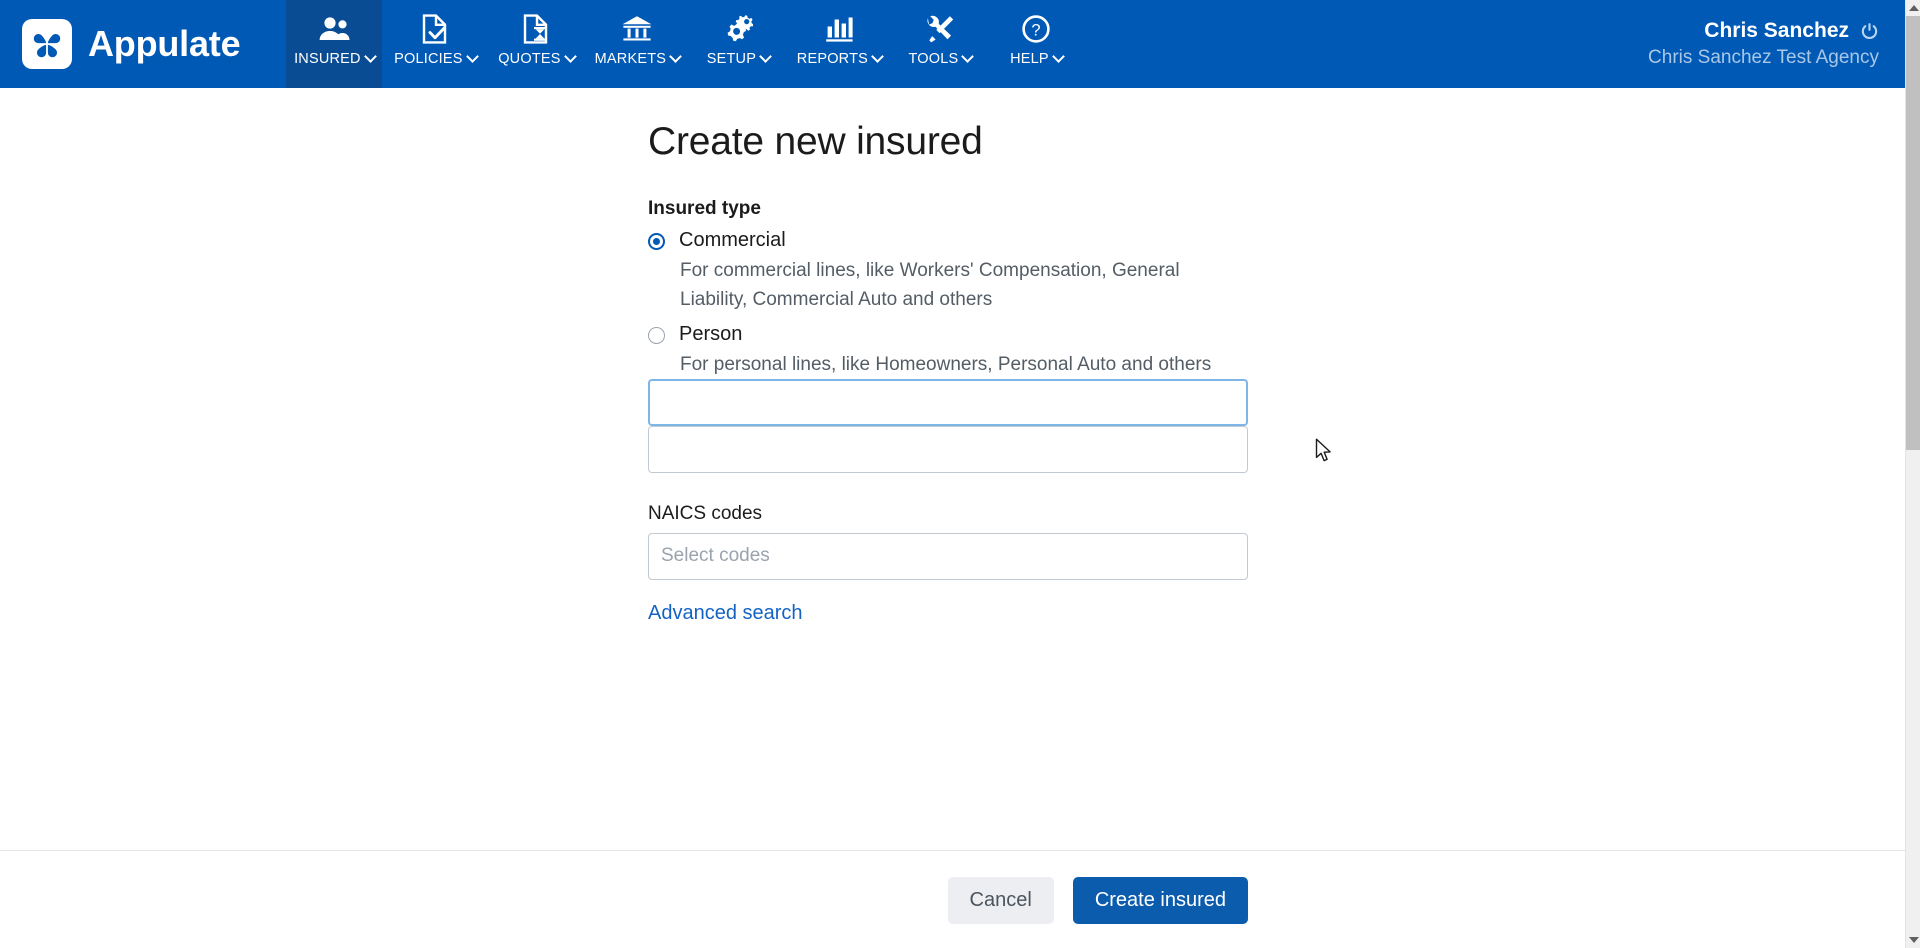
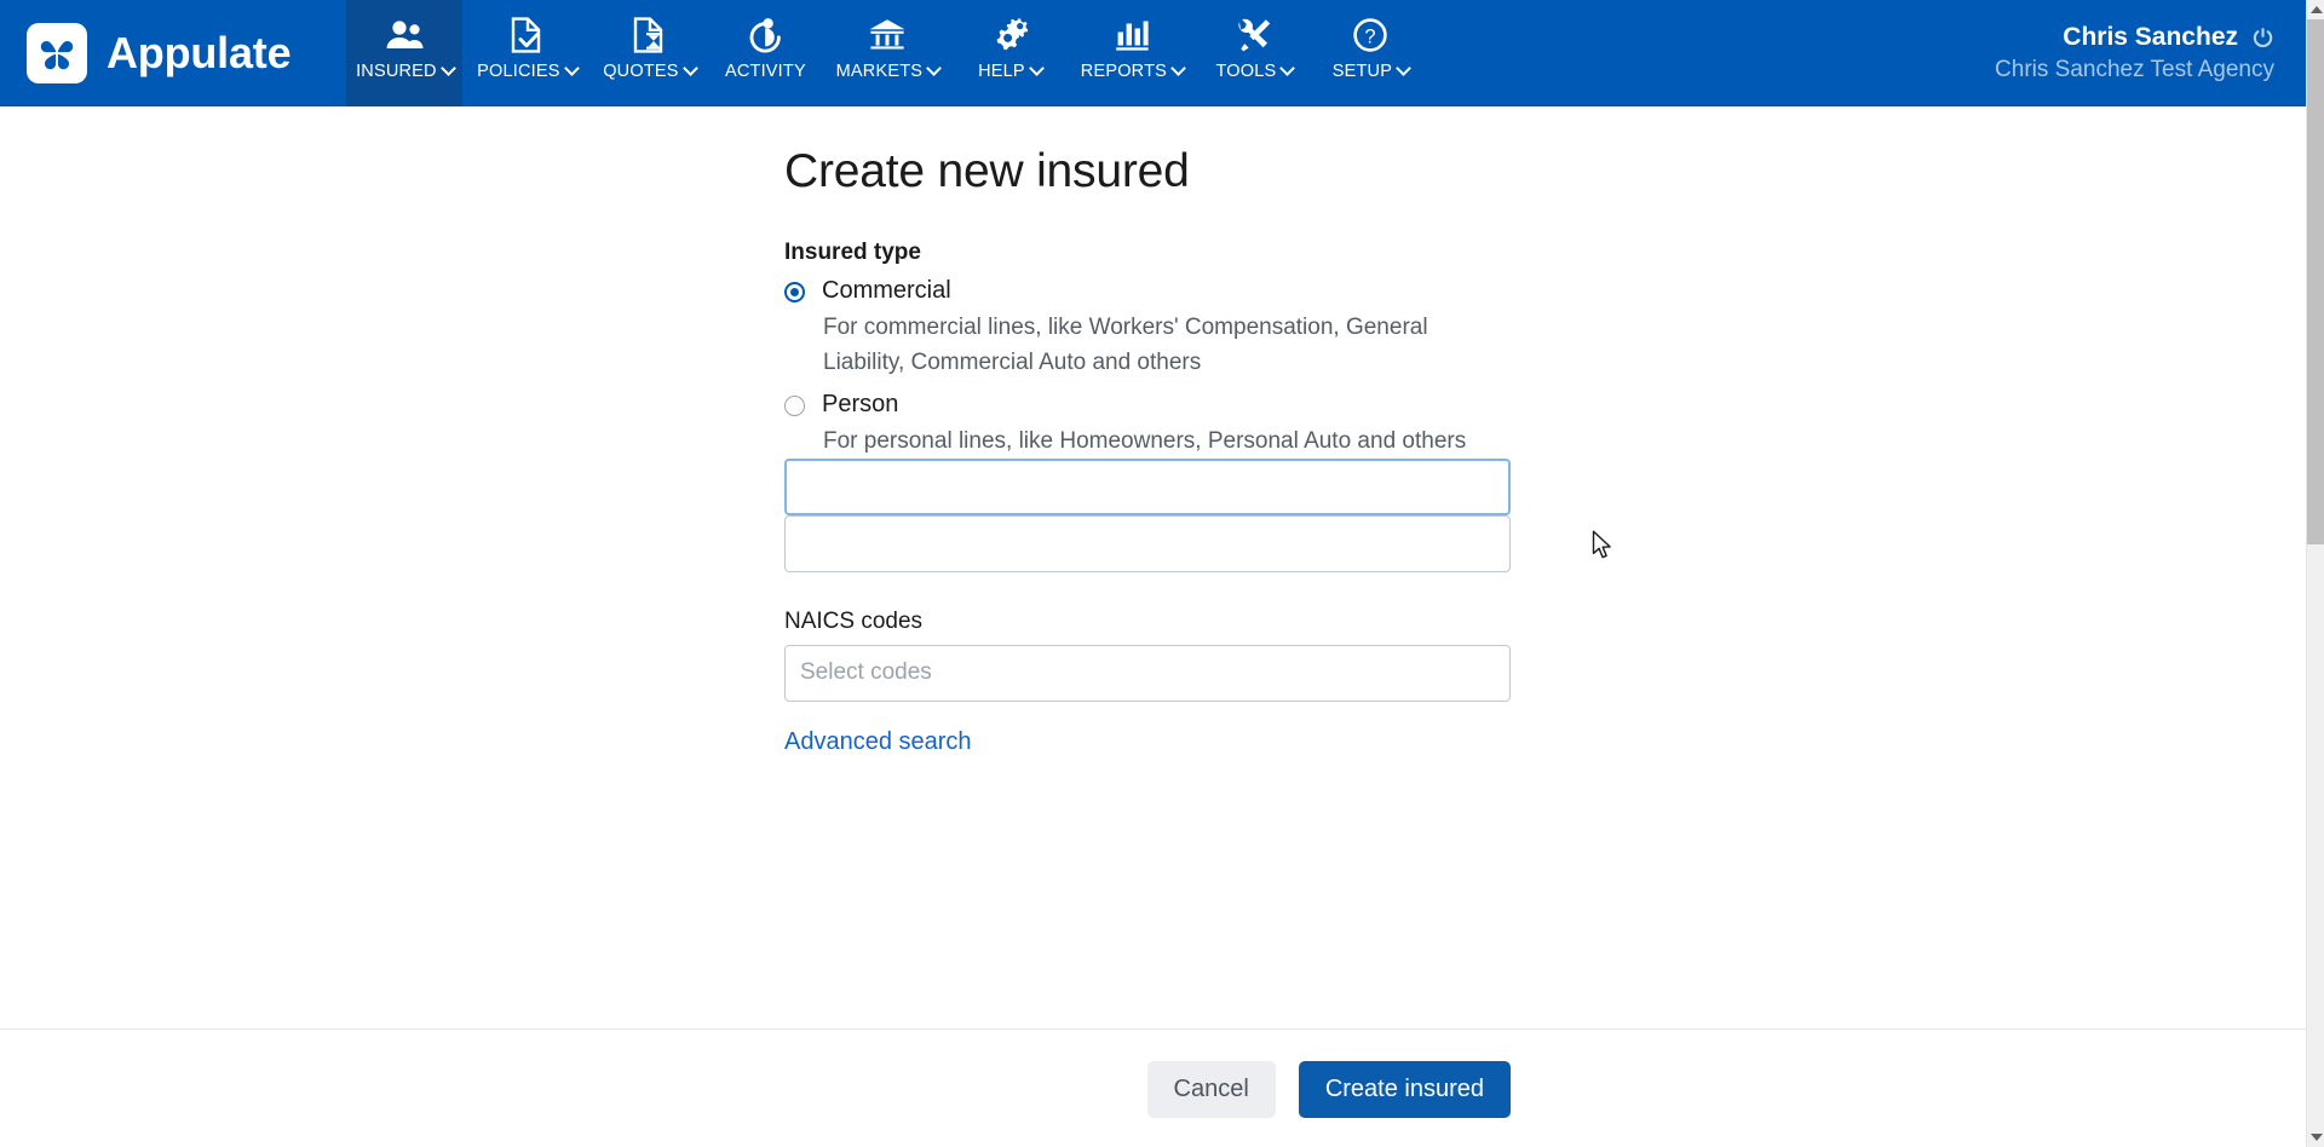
  Appulate
  INSURED
  POLICIES
  QUOTES
+ ACTIVITY
  MARKETS
- SETUP
+ HELP
  REPORTS
  TOOLS
  ?
- HELP
+ SETUP
  Chris Sanchez
  Chris Sanchez Test Agency
  Create new insured
  Insured type
  Commercial
  For commercial lines, like Workers' Compensation, General Liability, Commercial Auto and others
  Person
  For personal lines, like Homeowners, Personal Auto and others
  NAICS codes
  Select codes
  Advanced search
  Cancel
  Create insured
